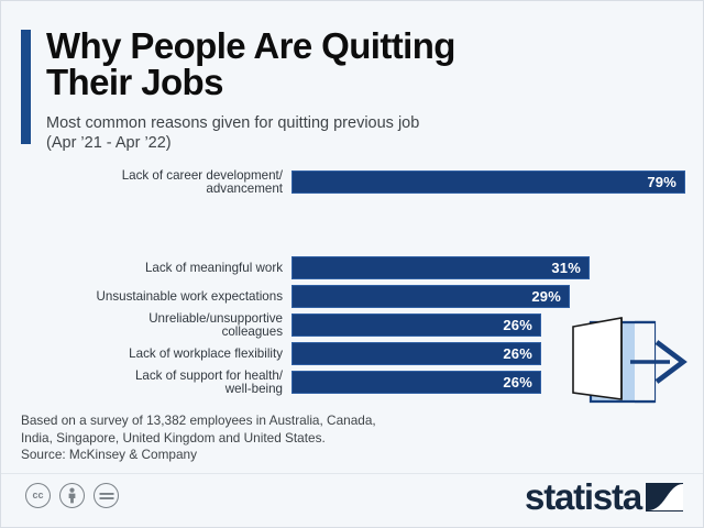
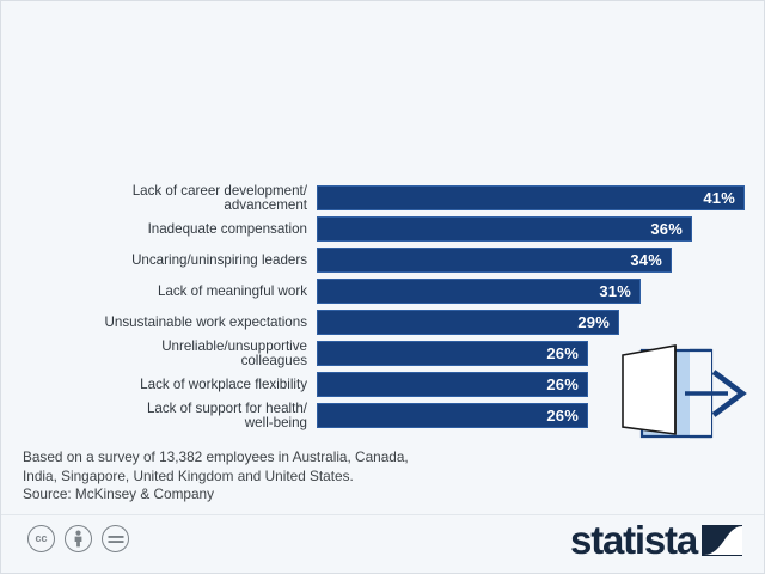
- Why People Are Quitting
- Their Jobs
- Most common reasons given for quitting previous job
- (Apr ’21 - Apr ’22)
  Lack of career development/
  advancement
- 79%
+ 41%
+ Inadequate compensation
+ 36%
+ Uncaring/uninspiring leaders
+ 34%
  Lack of meaningful work
  31%
  Unsustainable work expectations
  29%
  Unreliable/unsupportive
  colleagues
  26%
  Lack of workplace flexibility
  26%
  Lack of support for health/
  well-being
  26%
  Based on a survey of 13,382 employees in Australia, Canada,
  India, Singapore, United Kingdom and United States.
  Source: McKinsey & Company
  cc
  statista
